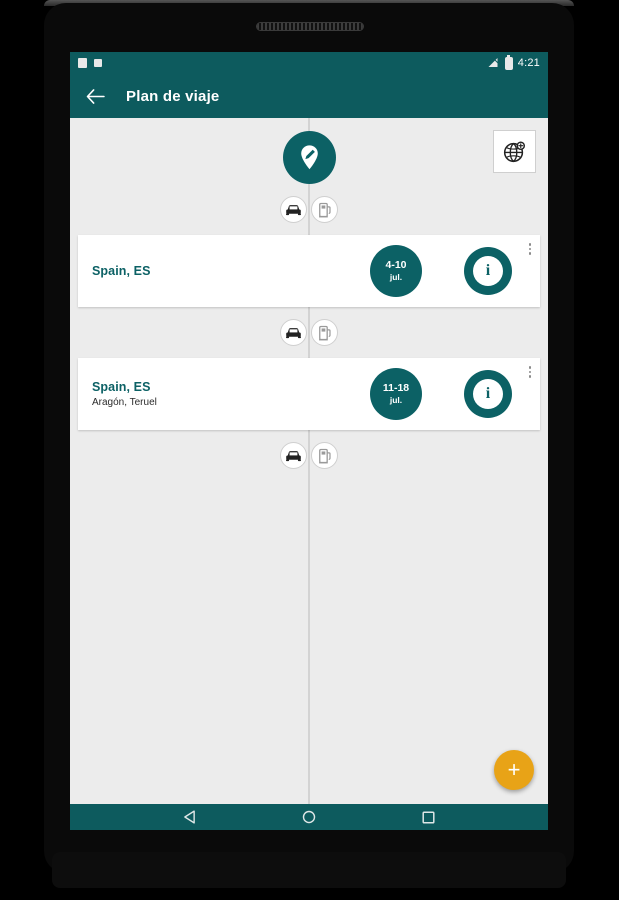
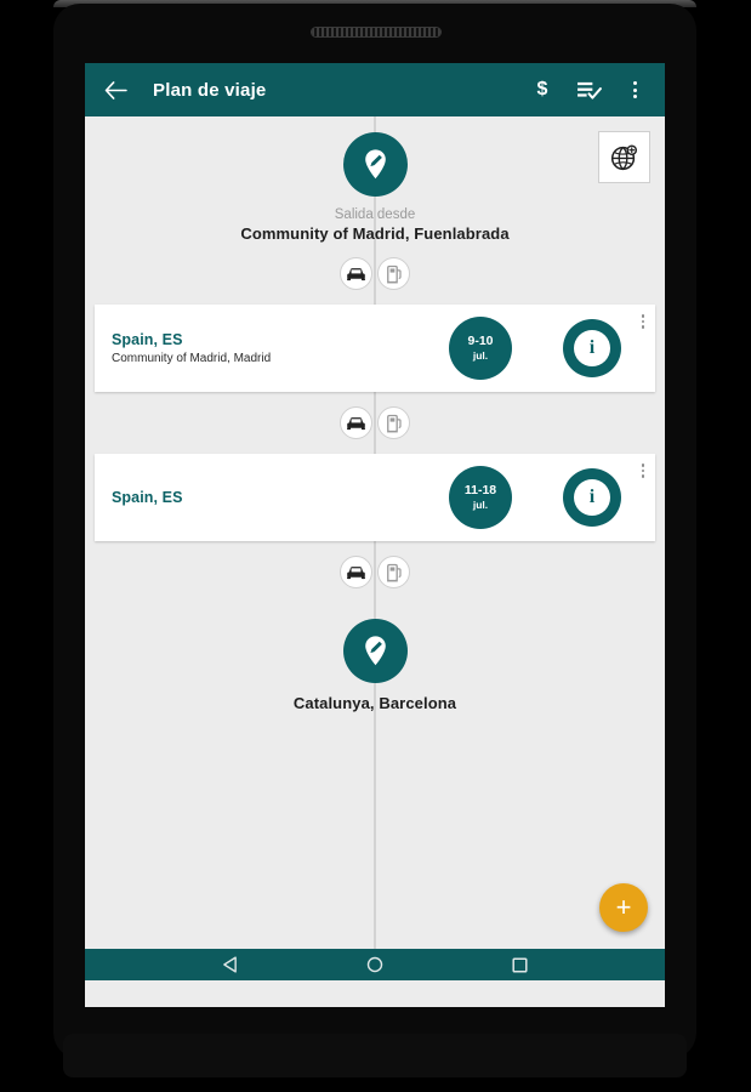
- 4:21
  Plan de viaje
+ $
+ Salida desde
+ Community of Madrid, Fuenlabrada
  Spain, ES
+ Community of Madrid, Madrid
- 4-10
+ 9-10
  jul.
  i
  Spain, ES
- Aragón, Teruel
  11-18
  jul.
  i
+ Catalunya, Barcelona
  +
